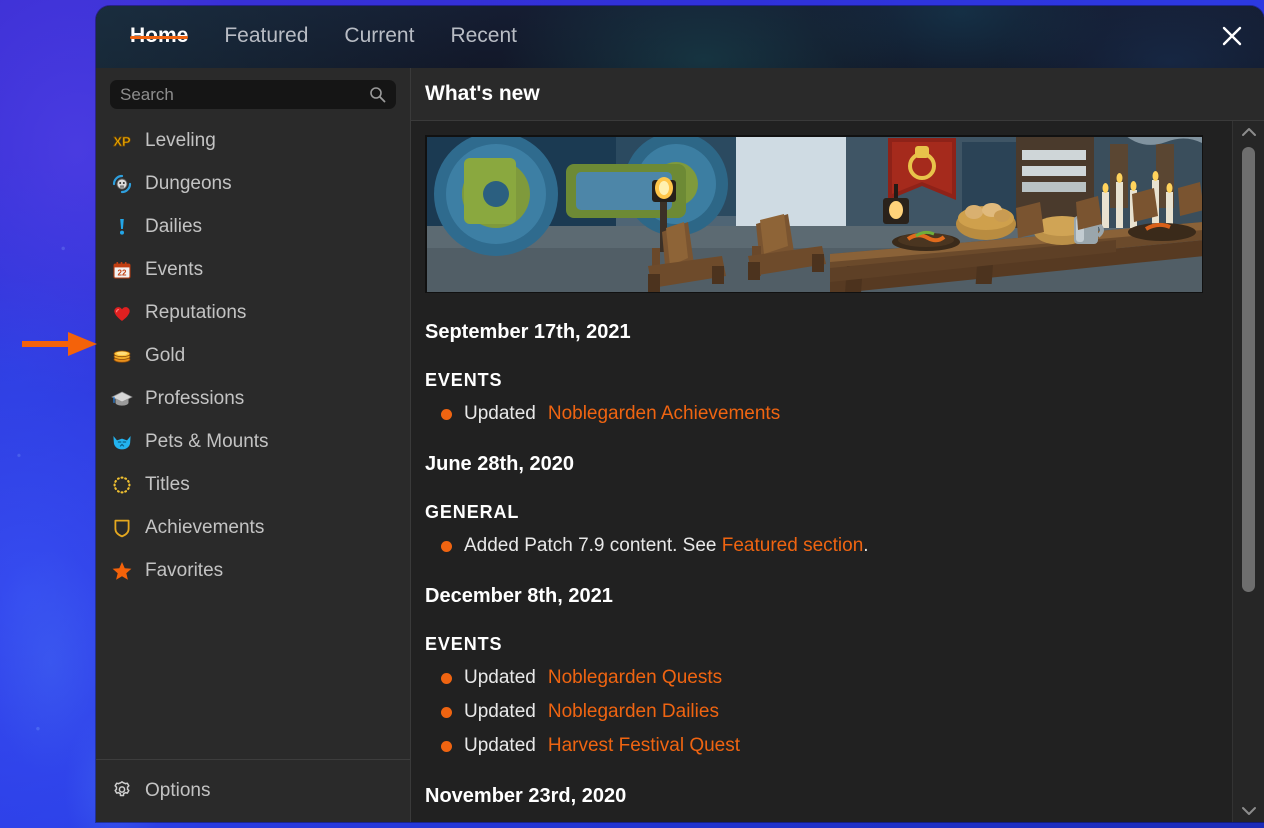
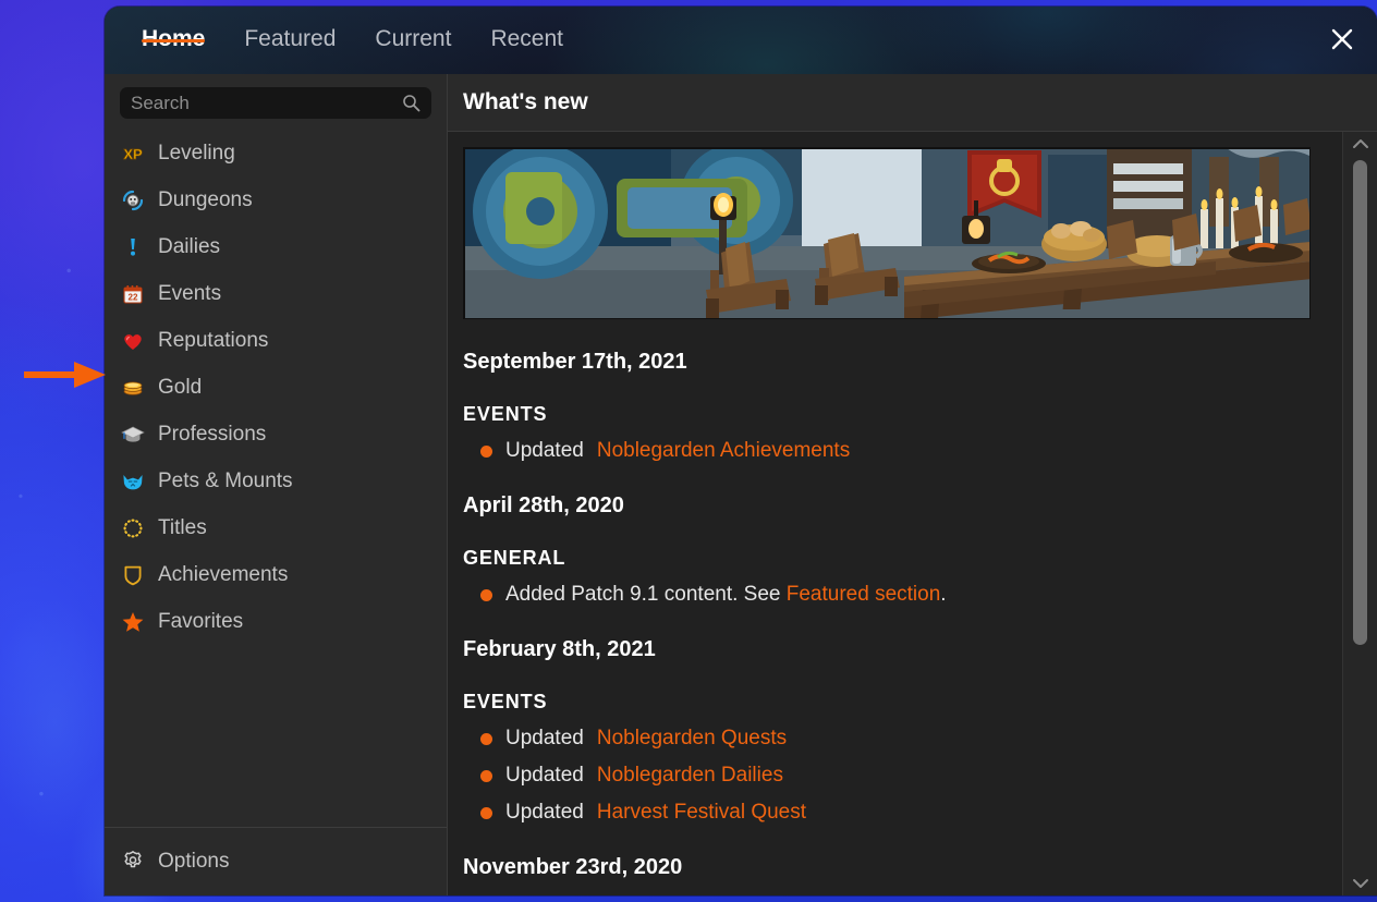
  Featured
  Current
  Recent
  Search
  XP
  Leveling
  Dungeons
  Dailies
  22
  Events
  Reputations
  Gold
  Professions
  Pets & Mounts
  Titles
  Achievements
  Favorites
  Options
  What's new
  September 17th, 2021
  EVENTS
  Updated
  Noblegarden Achievements
- June 28th, 2020
+ April 28th, 2020
  GENERAL
- Added Patch 7.9 content. See
+ Added Patch 9.1 content. See
  Featured section
  .
- December 8th, 2021
+ February 8th, 2021
  EVENTS
  Updated
  Noblegarden Quests
  Updated
  Noblegarden Dailies
  Updated
  Harvest Festival Quest
  November 23rd, 2020
